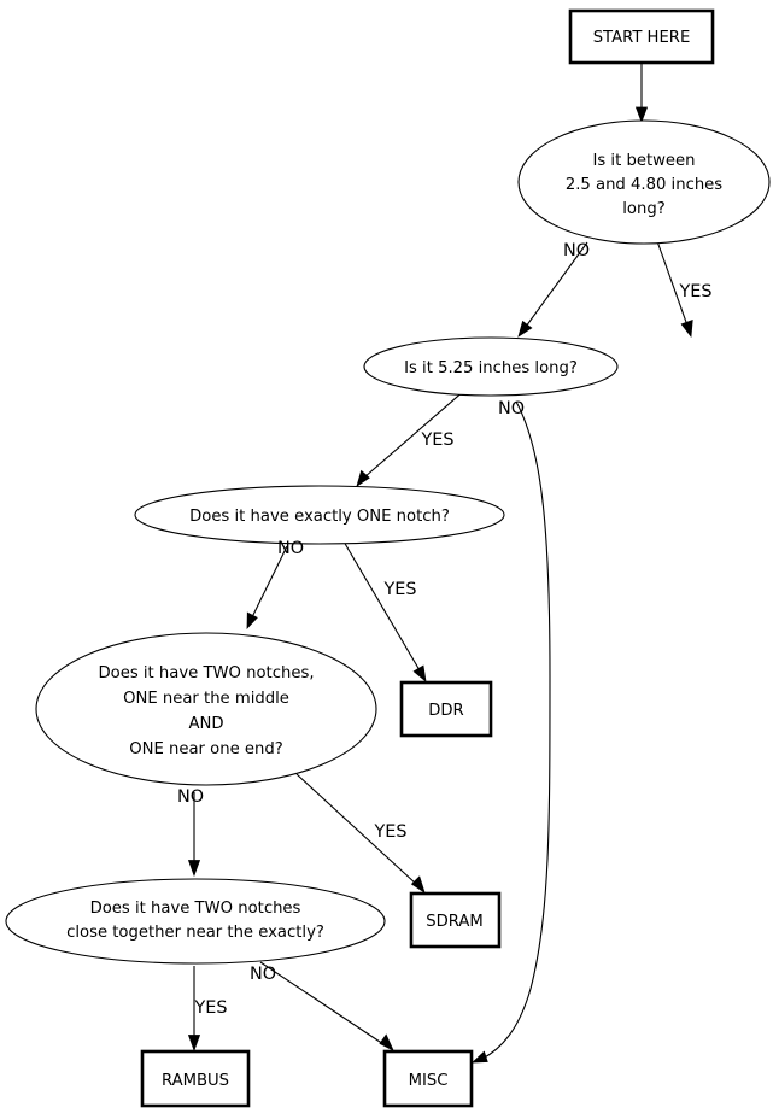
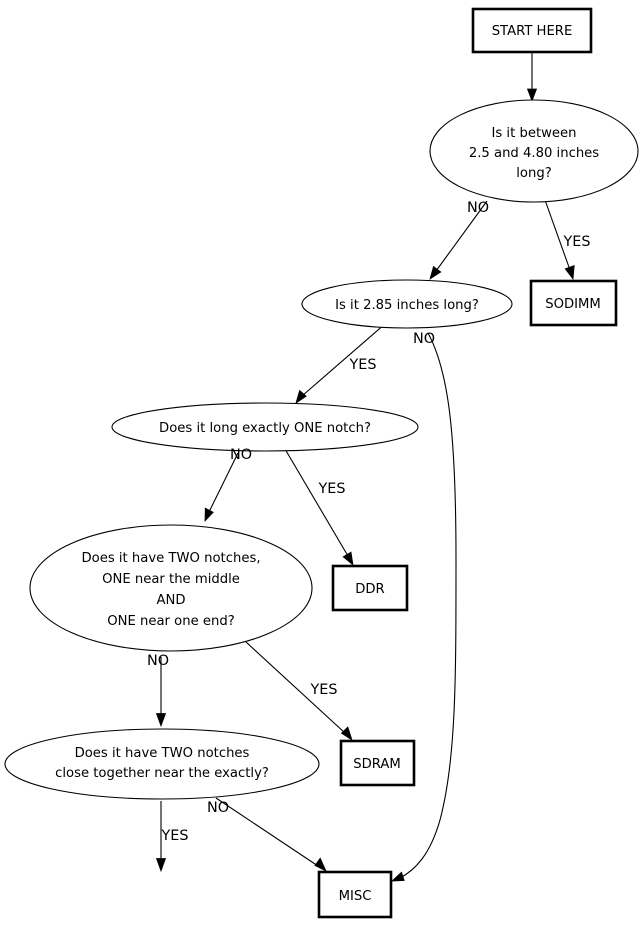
  START HERE
  Is it between
  2.5 and 4.80 inches
  long?
+ SODIMM
- Is it 5.25 inches long?
+ Is it 2.85 inches long?
- Does it have exactly ONE notch?
+ Does it long exactly ONE notch?
  DDR
  Does it have TWO notches,
  ONE near the middle
  AND
  ONE near one end?
  SDRAM
  Does it have TWO notches
  close together near the exactly?
- RAMBUS
  MISC
  NO
  YES
  YES
  NO
  NO
  YES
  NO
  YES
  YES
  NO
